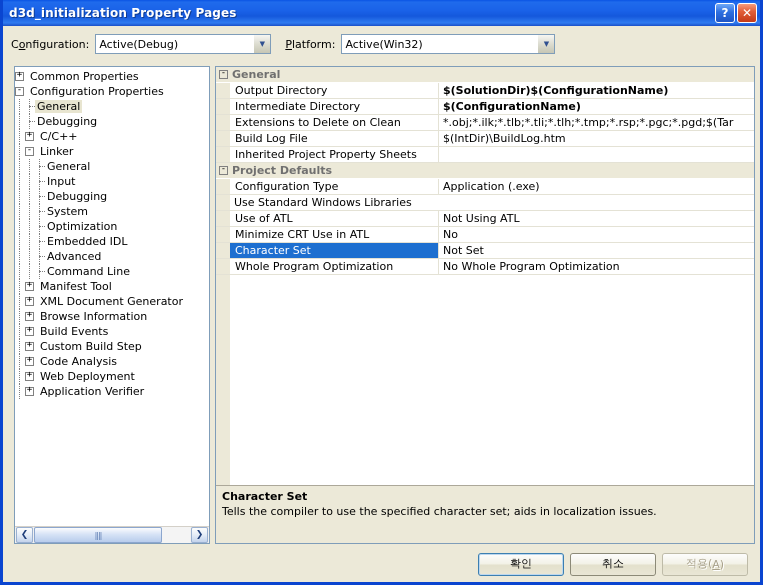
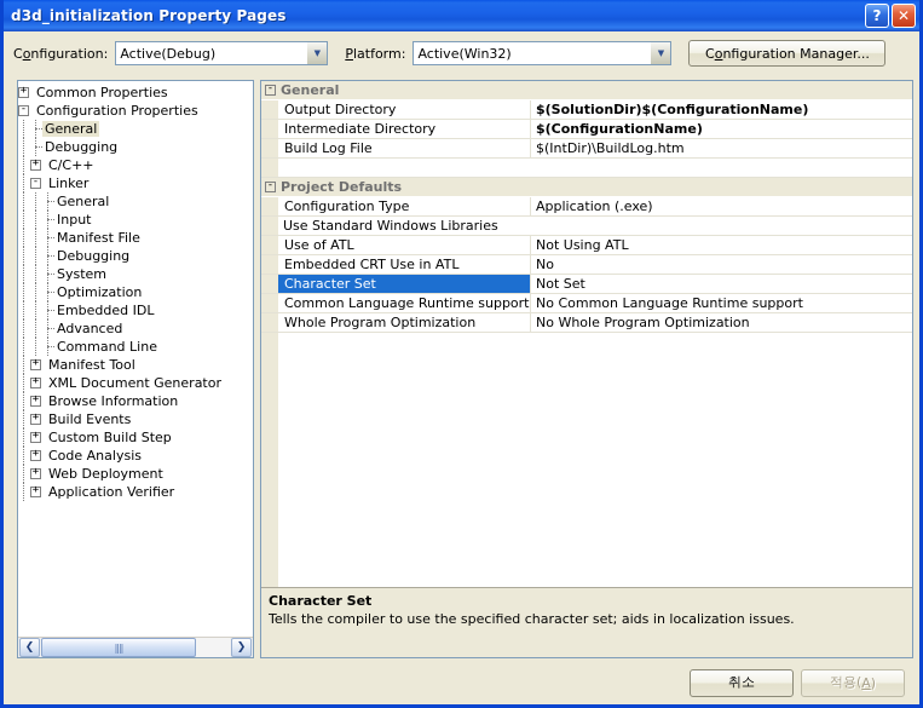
  d3d_initialization Property Pages
  ?
  ✕
  Configuration:
  Active(Debug)
  ▼
  Platform:
  Active(Win32)
  ▼
+ C
+ o
+ nfiguration Manager...
  +
  Common Properties
  -
  Configuration Properties
  General
  Debugging
  +
  C/C++
  -
  Linker
  General
  Input
+ Manifest File
  Debugging
  System
  Optimization
  Embedded IDL
  Advanced
  Command Line
  +
  Manifest Tool
  +
  XML Document Generator
  +
  Browse Information
  +
  Build Events
  +
  Custom Build Step
  +
  Code Analysis
  +
  Web Deployment
  +
  Application Verifier
  ❮
  ||||
  ❯
  -
  General
  Output Directory
  $(SolutionDir)$(ConfigurationName)
  Intermediate Directory
  $(ConfigurationName)
- Extensions to Delete on Clean
- *.obj;*.ilk;*.tlb;*.tli;*.tlh;*.tmp;*.rsp;*.pgc;*.pgd;$(Tar
  Build Log File
  $(IntDir)\BuildLog.htm
- Inherited Project Property Sheets
  -
  Project Defaults
  Configuration Type
  Application (.exe)
  Use Standard Windows Libraries
  Use of ATL
  Not Using ATL
- Minimize CRT Use in ATL
+ Embedded CRT Use in ATL
  No
  Character Set
  Not Set
+ Common Language Runtime support
+ No Common Language Runtime support
  Whole Program Optimization
  No Whole Program Optimization
  Character Set
  Tells the compiler to use the specified character set; aids in localization issues.
- 확인
  취소
  적용(
  A
  )
